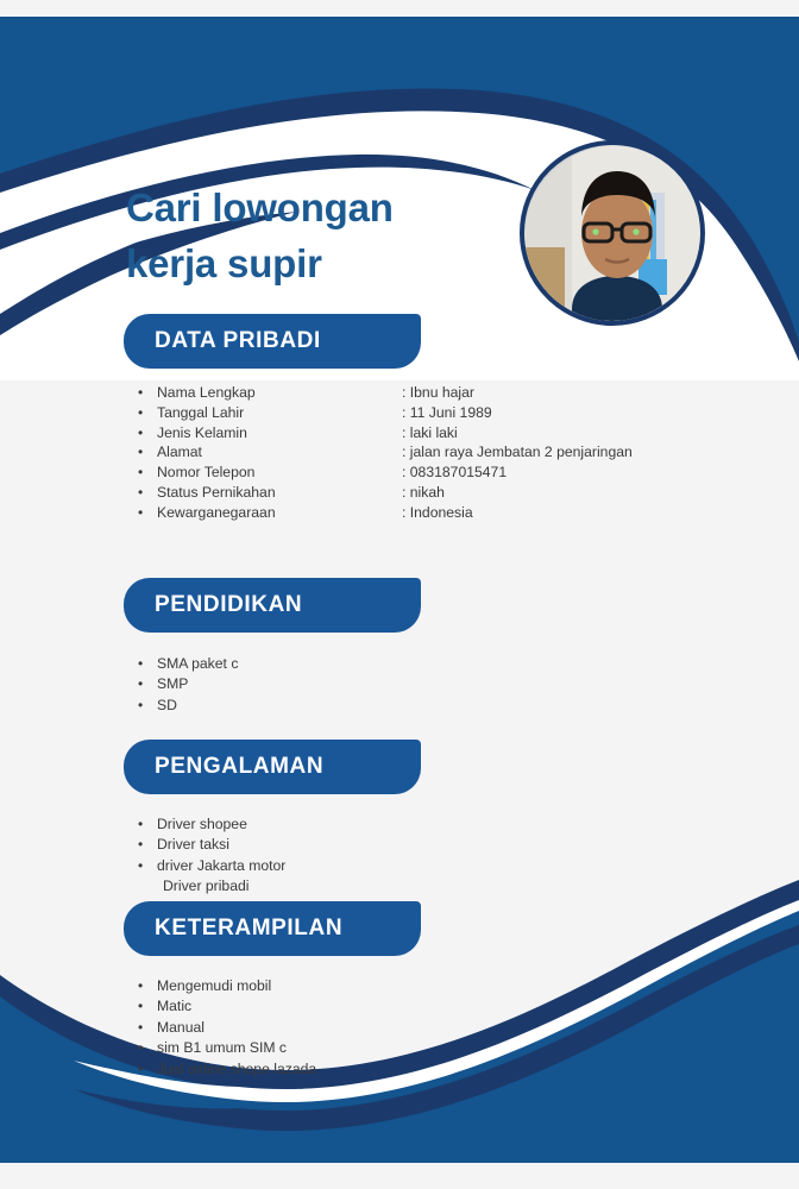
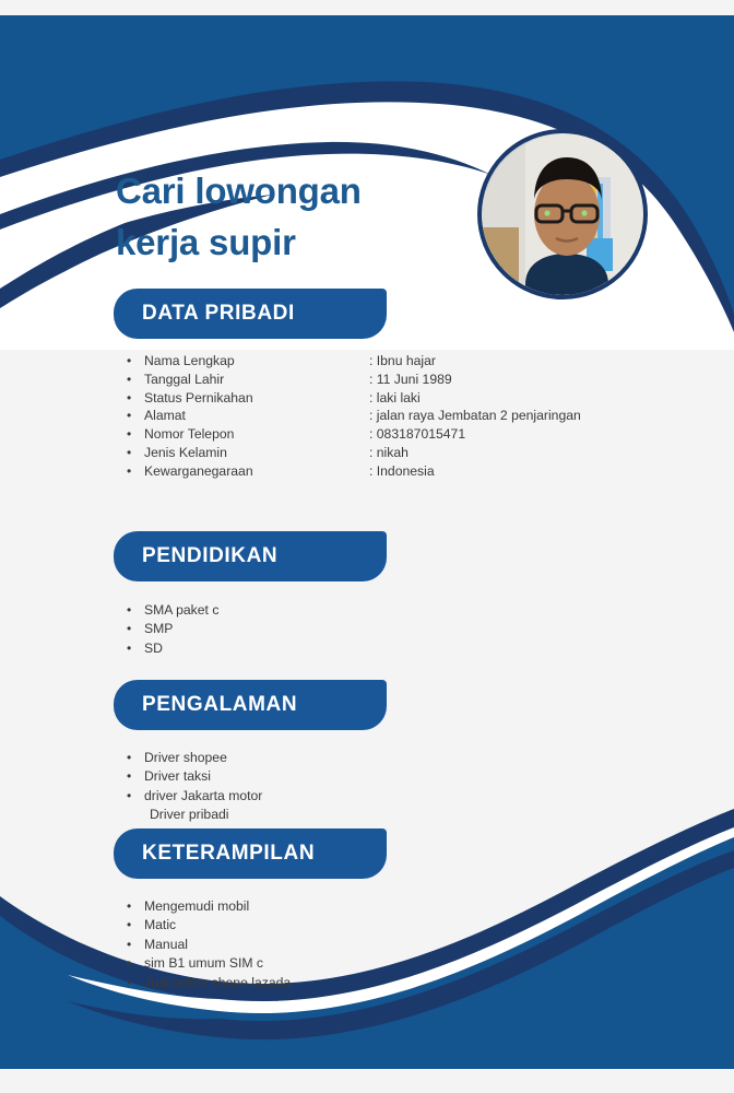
  Cari lowongan
  kerja supir
  DATA PRIBADI
  •
  Nama Lengkap
  •
  Tanggal Lahir
  •
- Jenis Kelamin
+ Status Pernikahan
  •
  Alamat
  •
  Nomor Telepon
  •
- Status Pernikahan
+ Jenis Kelamin
  •
  Kewarganegaraan
  : Ibnu hajar
  : 11 Juni 1989
  : laki laki
  : jalan raya Jembatan 2 penjaringan
  : 083187015471
  : nikah
  : Indonesia
  PENDIDIKAN
  •
  SMA paket c
  •
  SMP
  •
  SD
  PENGALAMAN
  •
  Driver shopee
  •
  Driver taksi
  •
  driver Jakarta motor
  Driver pribadi
  KETERAMPILAN
  •
  Mengemudi mobil
  •
  Matic
  •
  Manual
  •
  sim B1 umum SIM c
  •
  Jual online shope lazada
